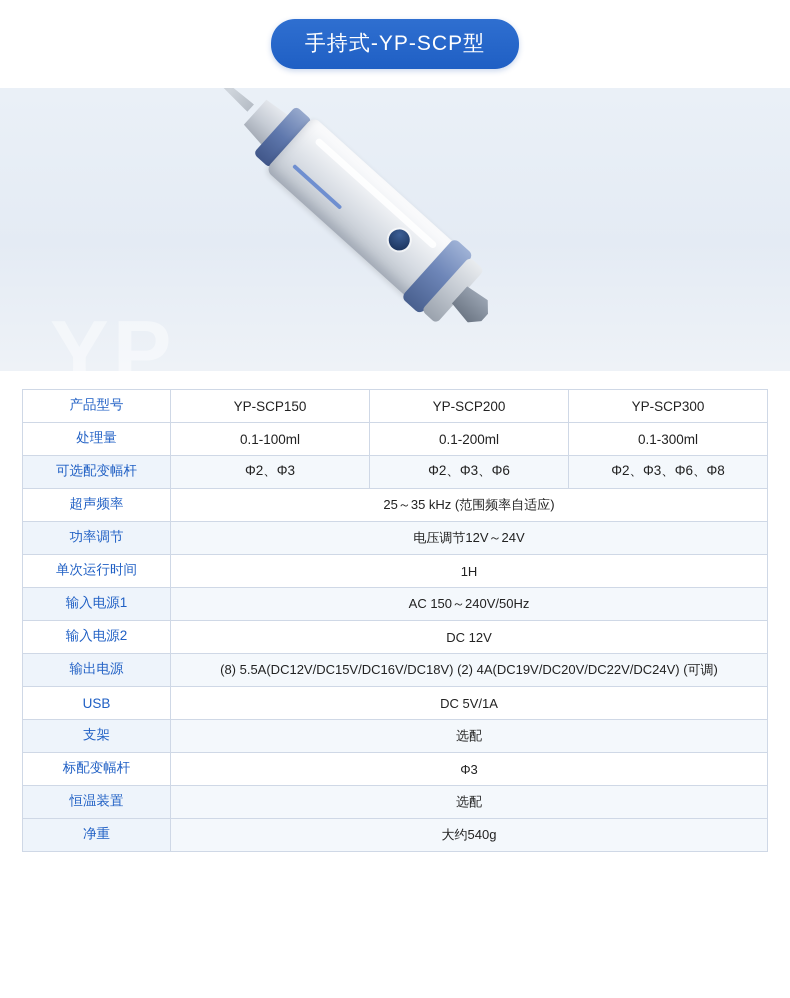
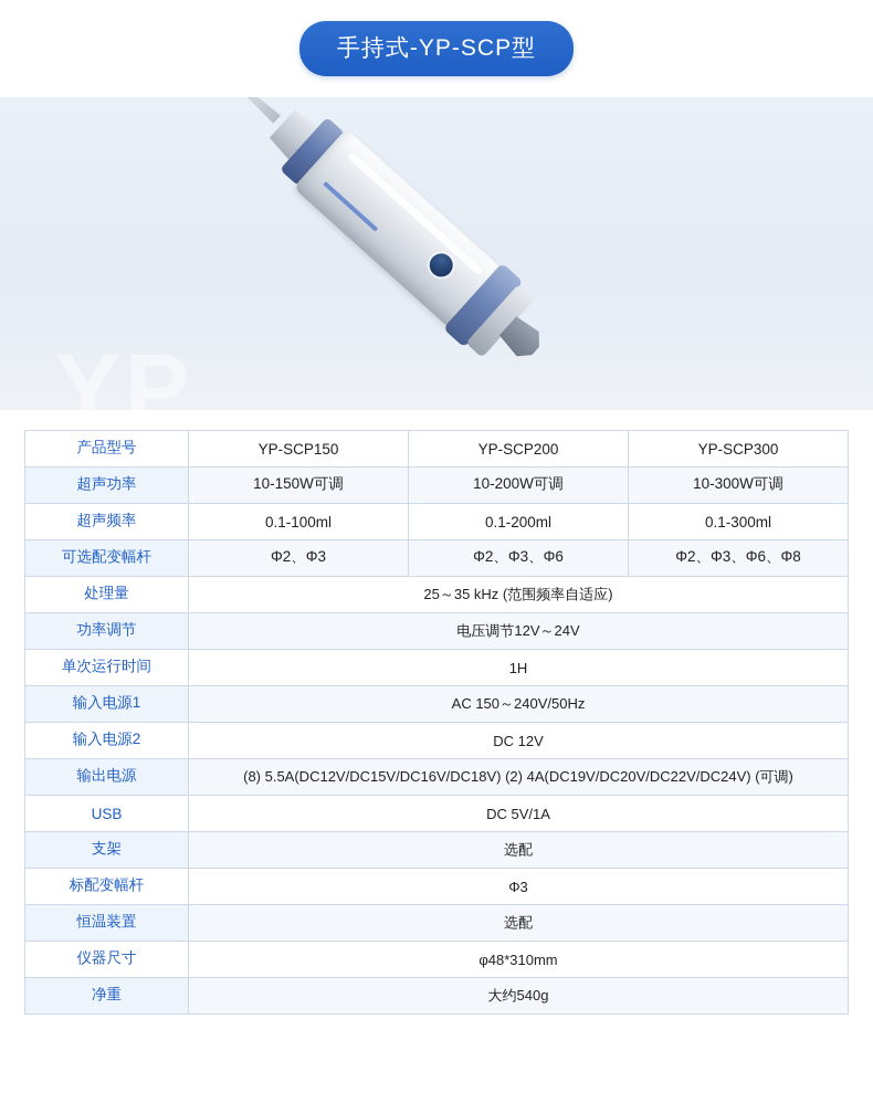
  手持式-YP-SCP型
  YP
  产品型号	YP-SCP150	YP-SCP200	YP-SCP300
+ 超声功率	10-150W可调	10-200W可调	10-300W可调
- 处理量	0.1-100ml	0.1-200ml	0.1-300ml
+ 超声频率	0.1-100ml	0.1-200ml	0.1-300ml
  可选配变幅杆	Φ2、Φ3	Φ2、Φ3、Φ6	Φ2、Φ3、Φ6、Φ8
- 超声频率	25～35 kHz (范围频率自适应)
+ 处理量	25～35 kHz (范围频率自适应)
  功率调节	电压调节12V～24V
  单次运行时间	1H
  输入电源1	AC 150～240V/50Hz
  输入电源2	DC 12V
  输出电源	(8) 5.5A(DC12V/DC15V/DC16V/DC18V) (2) 4A(DC19V/DC20V/DC22V/DC24V) (可调)
  USB	DC 5V/1A
  支架	选配
  标配变幅杆	Φ3
  恒温装置	选配
+ 仪器尺寸	φ48*310mm
  净重	大约540g
